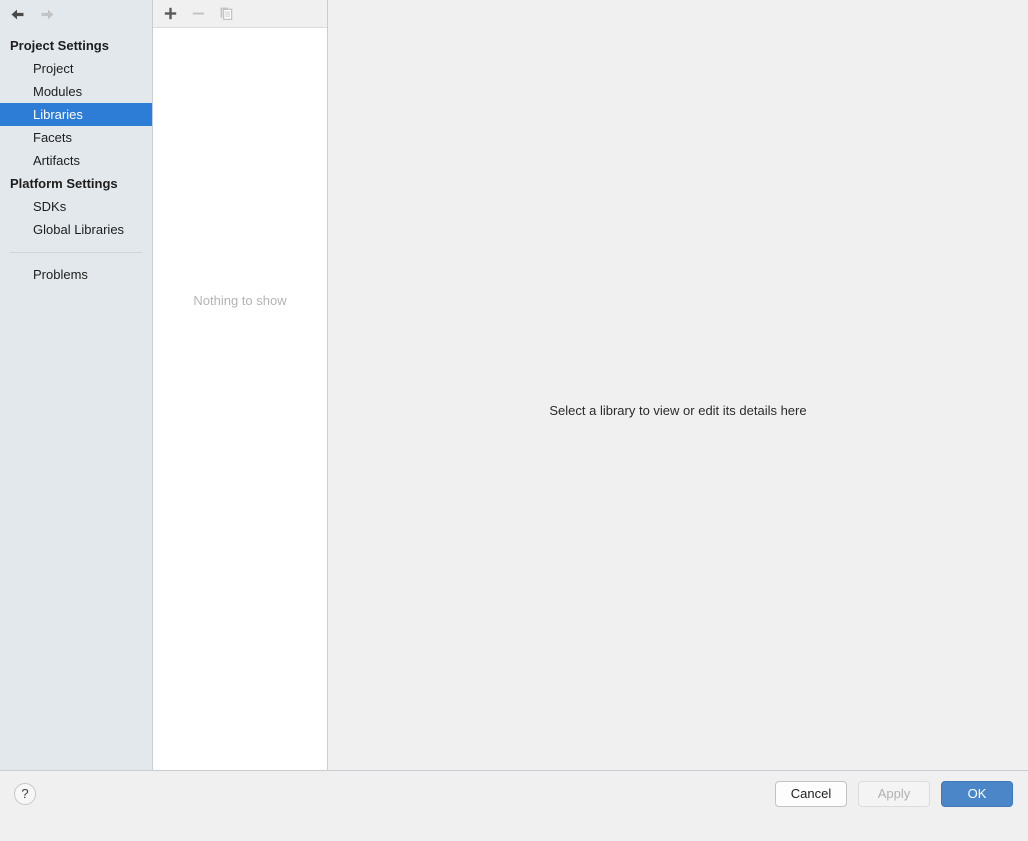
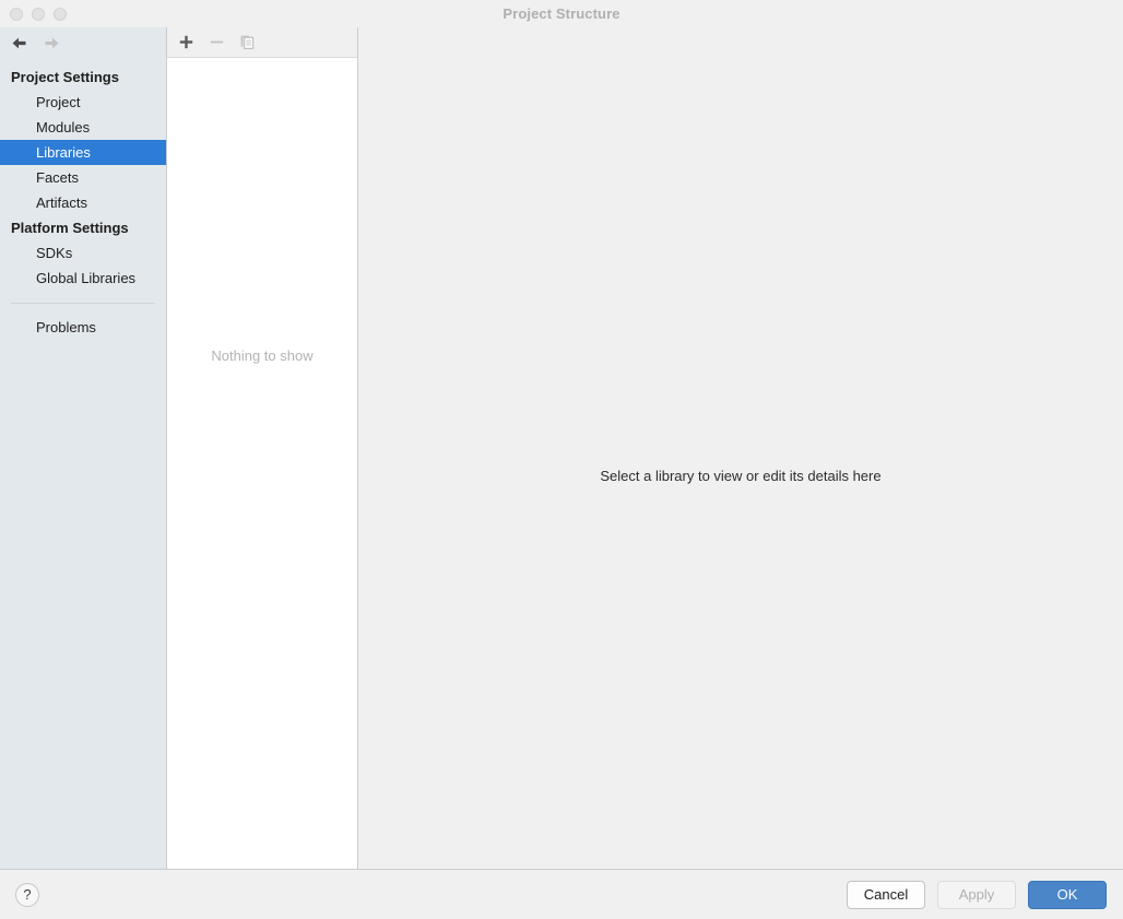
+ Project Structure
  Project Settings
  Project
  Modules
  Libraries
  Facets
  Artifacts
  Platform Settings
  SDKs
  Global Libraries
  Problems
  Nothing to show
  Select a library to view or edit its details here
  ?
  Cancel
  Apply
  OK
